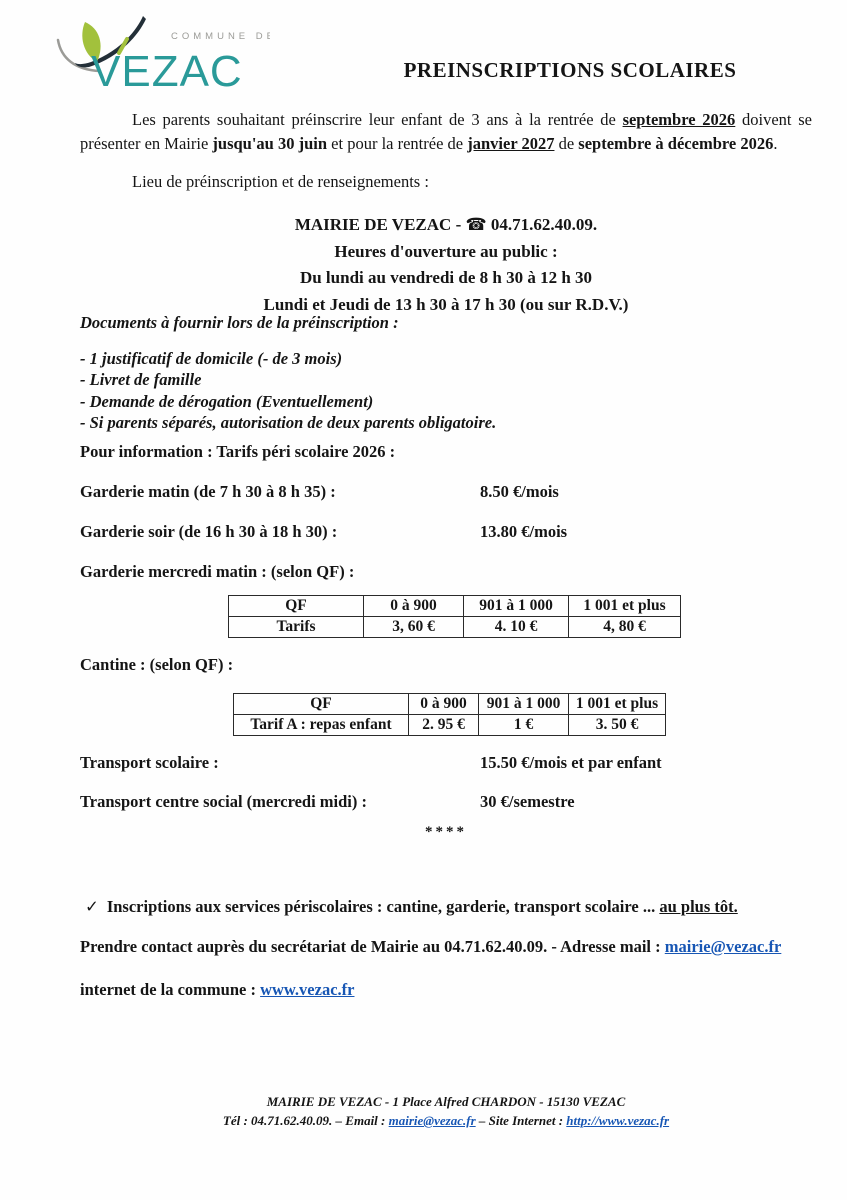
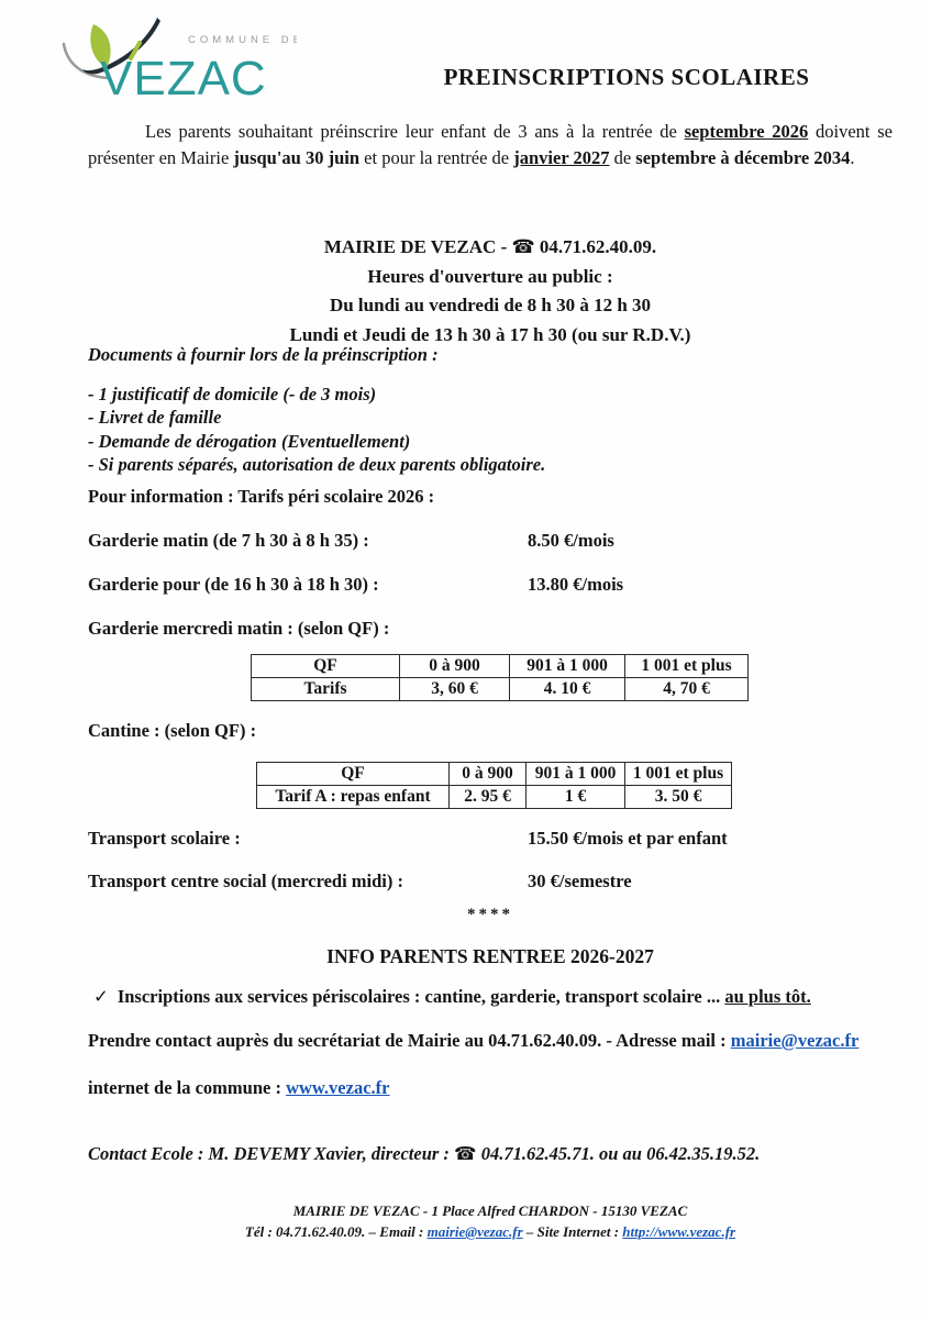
  COMMUNE D
  VEZAC
  PREINSCRIPTIONS SCOLAIRES
- Les parents souhaitant préinscrire leur enfant de 3 ans à la rentrée de septembre 2026 doivent se présenter en Mairie jusqu'au 30 juin et pour la rentrée de janvier 2027 de septembre à décembre 2026.
+ Les parents souhaitant préinscrire leur enfant de 3 ans à la rentrée de septembre 2026 doivent se présenter en Mairie jusqu'au 30 juin et pour la rentrée de janvier 2027 de septembre à décembre 2034.
- Lieu de préinscription et de renseignements :
  MAIRIE DE VEZAC - ☎ 04.71.62.40.09.
  Heures d'ouverture au public :
  Du lundi au vendredi de 8 h 30 à 12 h 30
  Lundi et Jeudi de 13 h 30 à 17 h 30 (ou sur R.D.V.)
  Documents à fournir lors de la préinscription :
  - 1 justificatif de domicile (- de 3 mois)
  - Livret de famille
  - Demande de dérogation (Eventuellement)
  - Si parents séparés, autorisation de deux parents obligatoire.
  Pour information : Tarifs péri scolaire 2026 :
  Garderie matin (de 7 h 30 à 8 h 35) :
  8.50 €/mois
- Garderie soir (de 16 h 30 à 18 h 30) :
+ Garderie pour (de 16 h 30 à 18 h 30) :
  13.80 €/mois
  Garderie mercredi matin : (selon QF) :
  QF	0 à 900	901 à 1 000	1 001 et plus
- Tarifs	3, 60 €	4. 10 €	4, 80 €
+ Tarifs	3, 60 €	4. 10 €	4, 70 €
  Cantine : (selon QF) :
  QF	0 à 900	901 à 1 000	1 001 et plus
  Tarif A : repas enfant	2. 95 €	1 €	3. 50 €
  Transport scolaire :
  15.50 €/mois et par enfant
  Transport centre social (mercredi midi) :
  30 €/semestre
  ****
+ INFO PARENTS RENTREE 2026-2027
  ✓ Inscriptions aux services périscolaires : cantine, garderie, transport scolaire ... au plus tôt.
  Prendre contact auprès du secrétariat de Mairie au 04.71.62.40.09. - Adresse mail : mairie@vezac.fr
  internet de la commune : www.vezac.fr
+ Contact Ecole : M. DEVEMY Xavier, directeur : ☎ 04.71.62.45.71. ou au 06.42.35.19.52.
  MAIRIE DE VEZAC - 1 Place Alfred CHARDON - 15130 VEZAC
  Tél : 04.71.62.40.09. – Email : mairie@vezac.fr – Site Internet : http://www.vezac.fr
